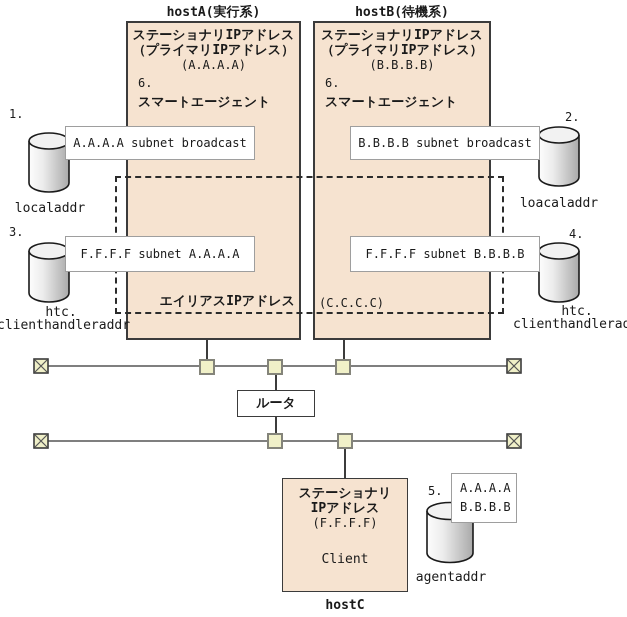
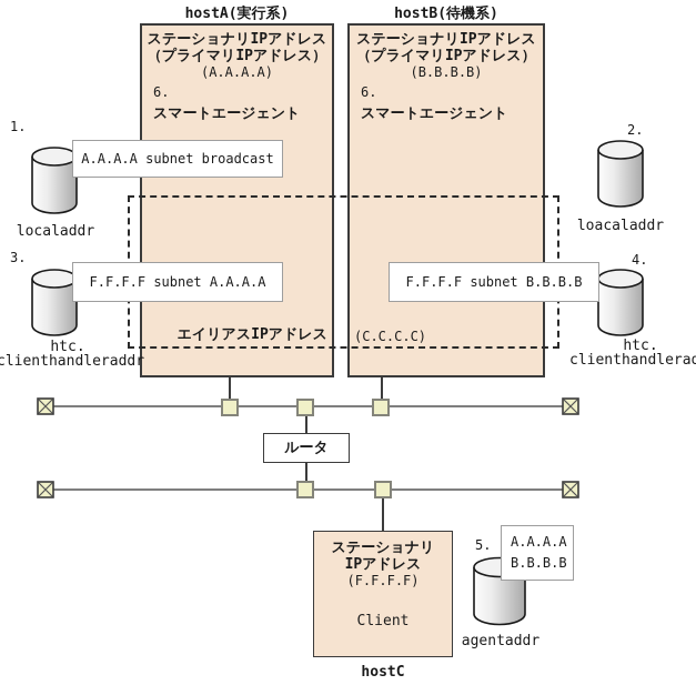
  hostA(実行系)
  hostB(待機系)
  ステーショナリIPアドレス
  （プライマリIPアドレス）
  (A.A.A.A)
  6.
  スマートエージェント
  エイリアスIPアドレス
  ステーショナリIPアドレス
  （プライマリIPアドレス）
  (B.B.B.B)
  6.
  スマートエージェント
  (C.C.C.C)
  A.A.A.A subnet broadcast
- B.B.B.B subnet broadcast
  F.F.F.F subnet A.A.A.A
  F.F.F.F subnet B.B.B.B
  A.A.A.A
  B.B.B.B
  1.
  localaddr
  2.
  loacaladdr
  3.
  htc.
  clienthandleraddr
  4.
  htc.
  clienthandlerad
  5.
  agentaddr
  ルータ
  ステーショナリ
  IPアドレス
  (F.F.F.F)
  Client
  hostC
